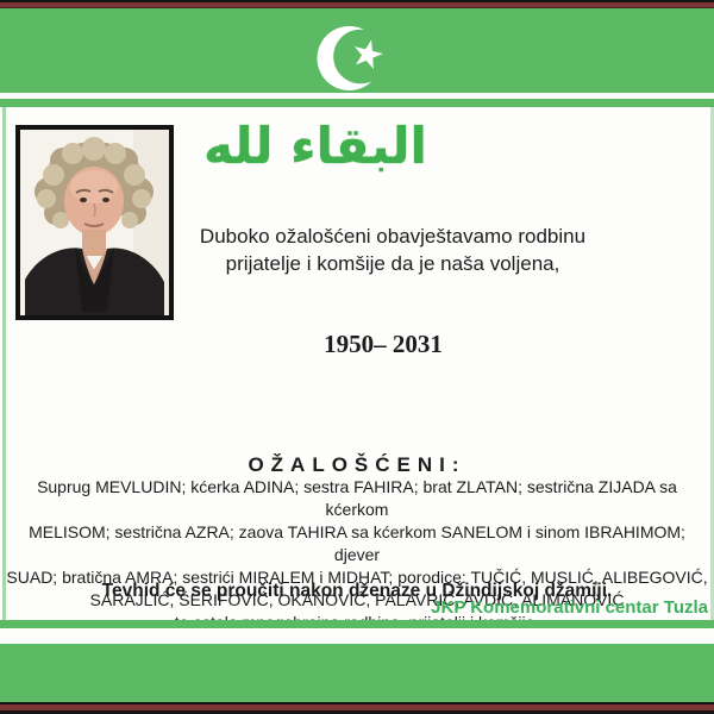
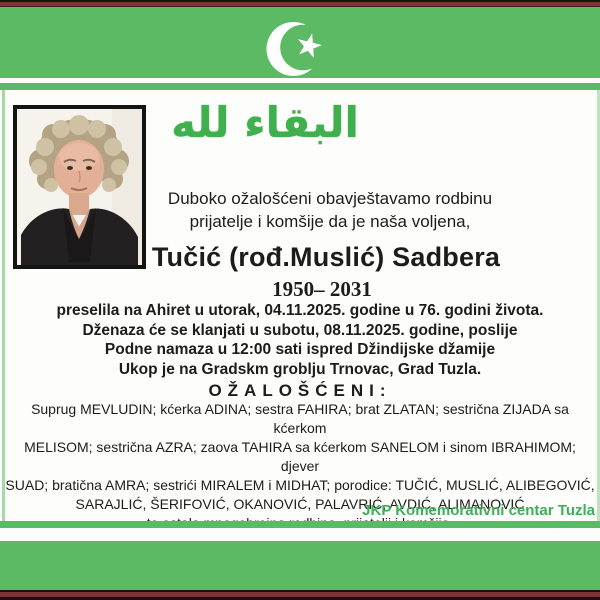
  البقاء لله
  Duboko ožalošćeni obavještavamo rodbinu
  prijatelje i komšije da je naša voljena,
+ Tučić (rođ.Muslić) Sadbera
  1950– 2031
+ preselila na Ahiret u utorak, 04.11.2025. godine u 76. godini života.
+ Dženaza će se klanjati u subotu, 08.11.2025. godine, poslije
+ Podne namaza u 12:00 sati ispred Džindijske džamije
+ Ukop je na Gradskm groblju Trnovac, Grad Tuzla.
  OŽALOŠĆENI:
  Suprug MEVLUDIN; kćerka ADINA; sestra FAHIRA; brat ZLATAN; sestrična ZIJADA sa kćerkom
  MELISOM; sestrična AZRA; zaova TAHIRA sa kćerkom SANELOM i sinom IBRAHIMOM; djever
  SUAD; bratična AMRA; sestrići MIRALEM i MIDHAT; porodice: TUČIĆ, MUSLIĆ, ALIBEGOVIĆ,
  SARAJLIĆ, ŠERIFOVIĆ, OKANOVIĆ, PALAVRIĆ, AVDIĆ, ALIMANOVIĆ
- Tevhid će se proučiti nakon dženaze u Džindijskoj džamiji.
  JKP Komemorativni centar Tuzla
